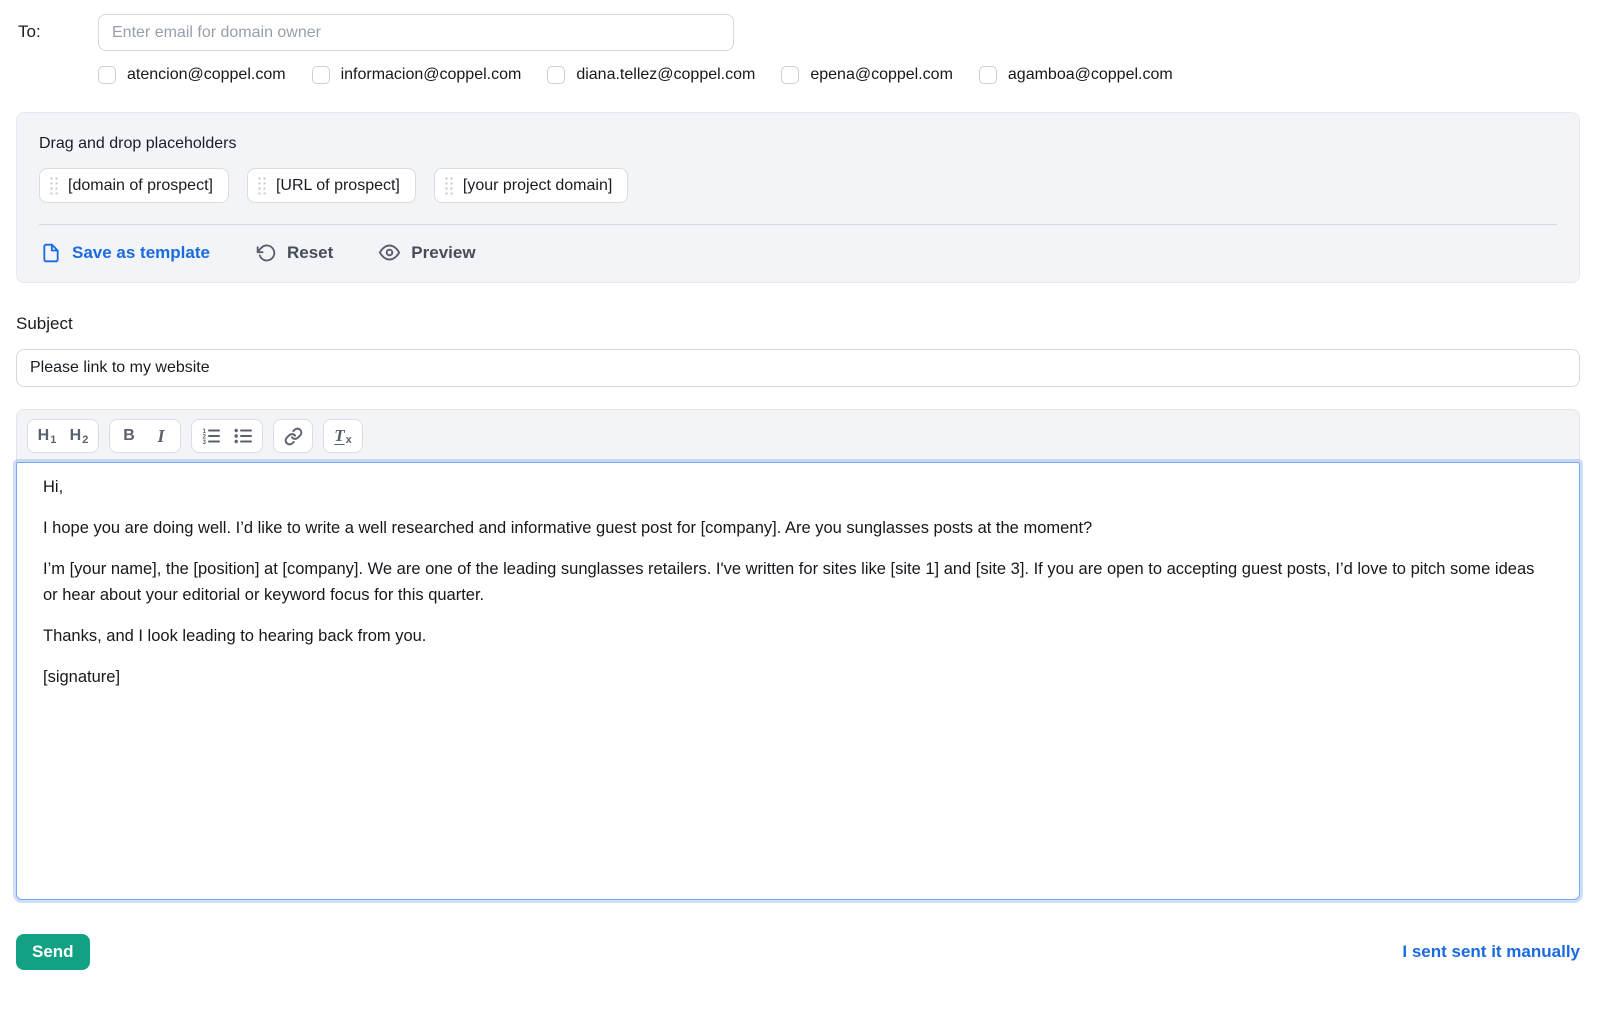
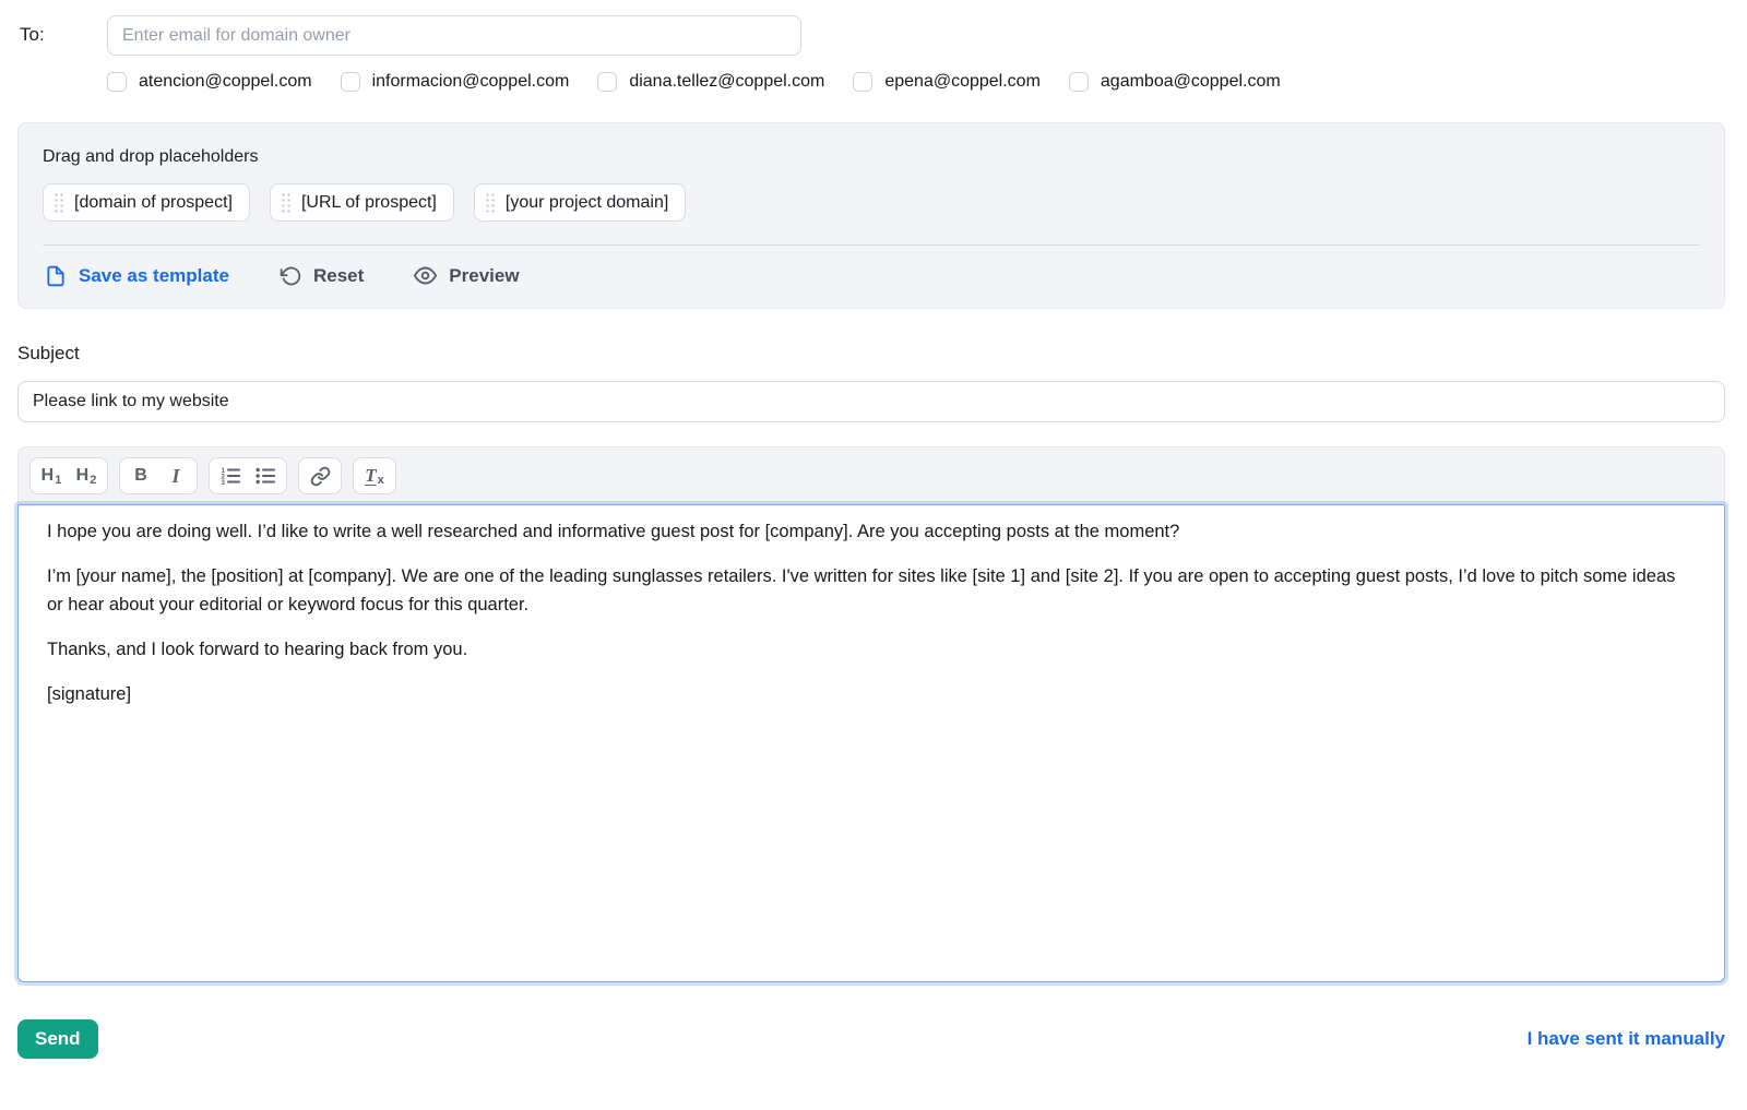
  To:
  Enter email for domain owner
  atencion@coppel.com
  informacion@coppel.com
  diana.tellez@coppel.com
  epena@coppel.com
  agamboa@coppel.com
  Drag and drop placeholders
  [domain of prospect]
  [URL of prospect]
  [your project domain]
  Save as template
  Reset
  Preview
  Subject
  Please link to my website
  H
  1
  H
  2
  B
  I
  T
  x
- Hi,
- I hope you are doing well. I’d like to write a well researched and informative guest post for [company]. Are you sunglasses posts at the moment?
+ I hope you are doing well. I’d like to write a well researched and informative guest post for [company]. Are you accepting posts at the moment?
- I’m [your name], the [position] at [company]. We are one of the leading sunglasses retailers. I've written for sites like [site 1] and [site 3]. If you are open to accepting guest posts, I’d love to pitch some ideas or hear about your editorial or keyword focus for this quarter.
+ I’m [your name], the [position] at [company]. We are one of the leading sunglasses retailers. I've written for sites like [site 1] and [site 2]. If you are open to accepting guest posts, I’d love to pitch some ideas or hear about your editorial or keyword focus for this quarter.
- Thanks, and I look leading to hearing back from you.
+ Thanks, and I look forward to hearing back from you.
  [signature]
  Send
- I sent sent it manually
+ I have sent it manually
